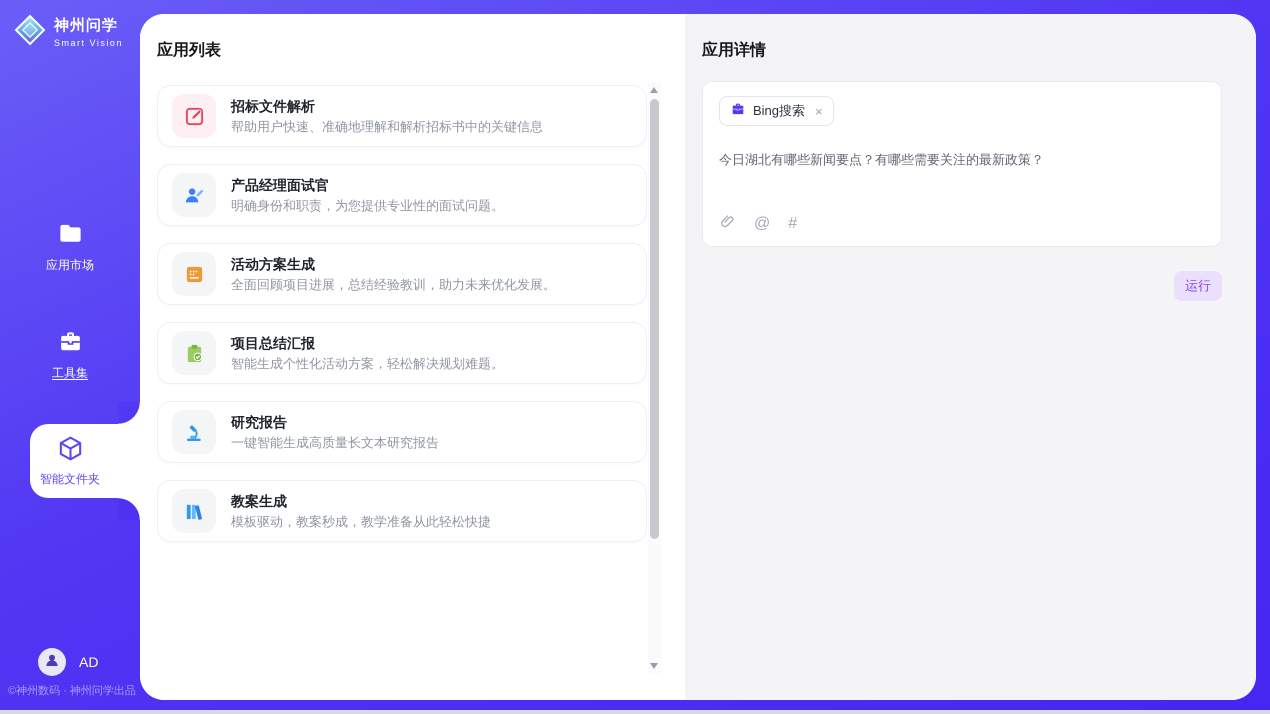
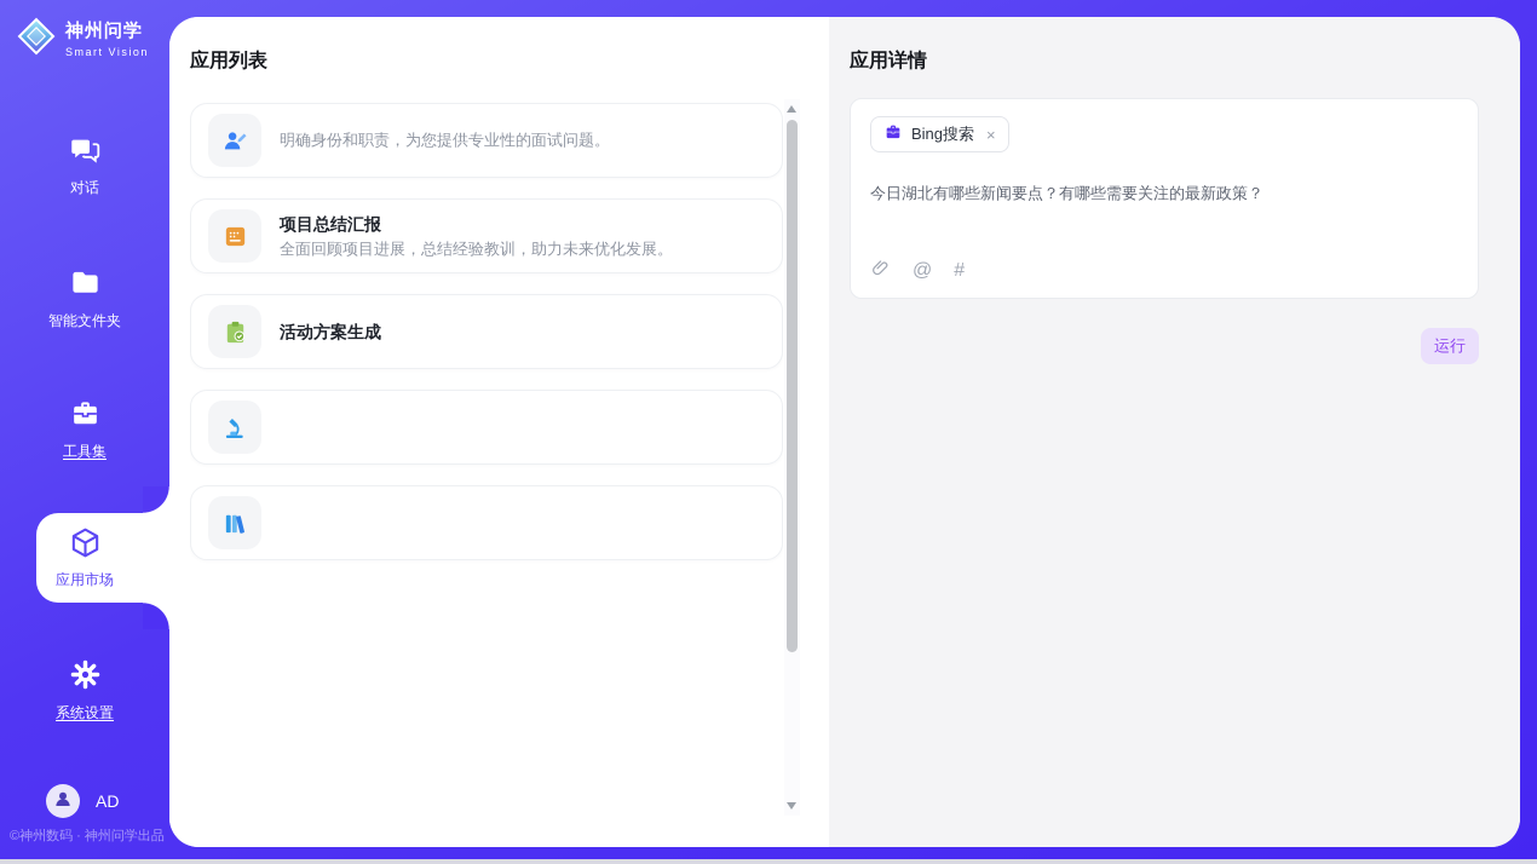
  神州问学
  Smart Vision
+ 对话
- 应用市场
+ 智能文件夹
  工具集
- 智能文件夹
+ 应用市场
+ 系统设置
  AD
  ©神州数码 · 神州问学出品
  应用列表
- 招标文件解析
- 帮助用户快速、准确地理解和解析招标书中的关键信息
- 产品经理面试官
  明确身份和职责，为您提供专业性的面试问题。
- 活动方案生成
+ 项目总结汇报
  全面回顾项目进展，总结经验教训，助力未来优化发展。
- 项目总结汇报
+ 活动方案生成
- 智能生成个性化活动方案，轻松解决规划难题。
- 研究报告
- 一键智能生成高质量长文本研究报告
- 教案生成
- 模板驱动，教案秒成，教学准备从此轻松快捷
  应用详情
  Bing搜索
  ×
  今日湖北有哪些新闻要点？有哪些需要关注的最新政策？
  @
  #
  运行
